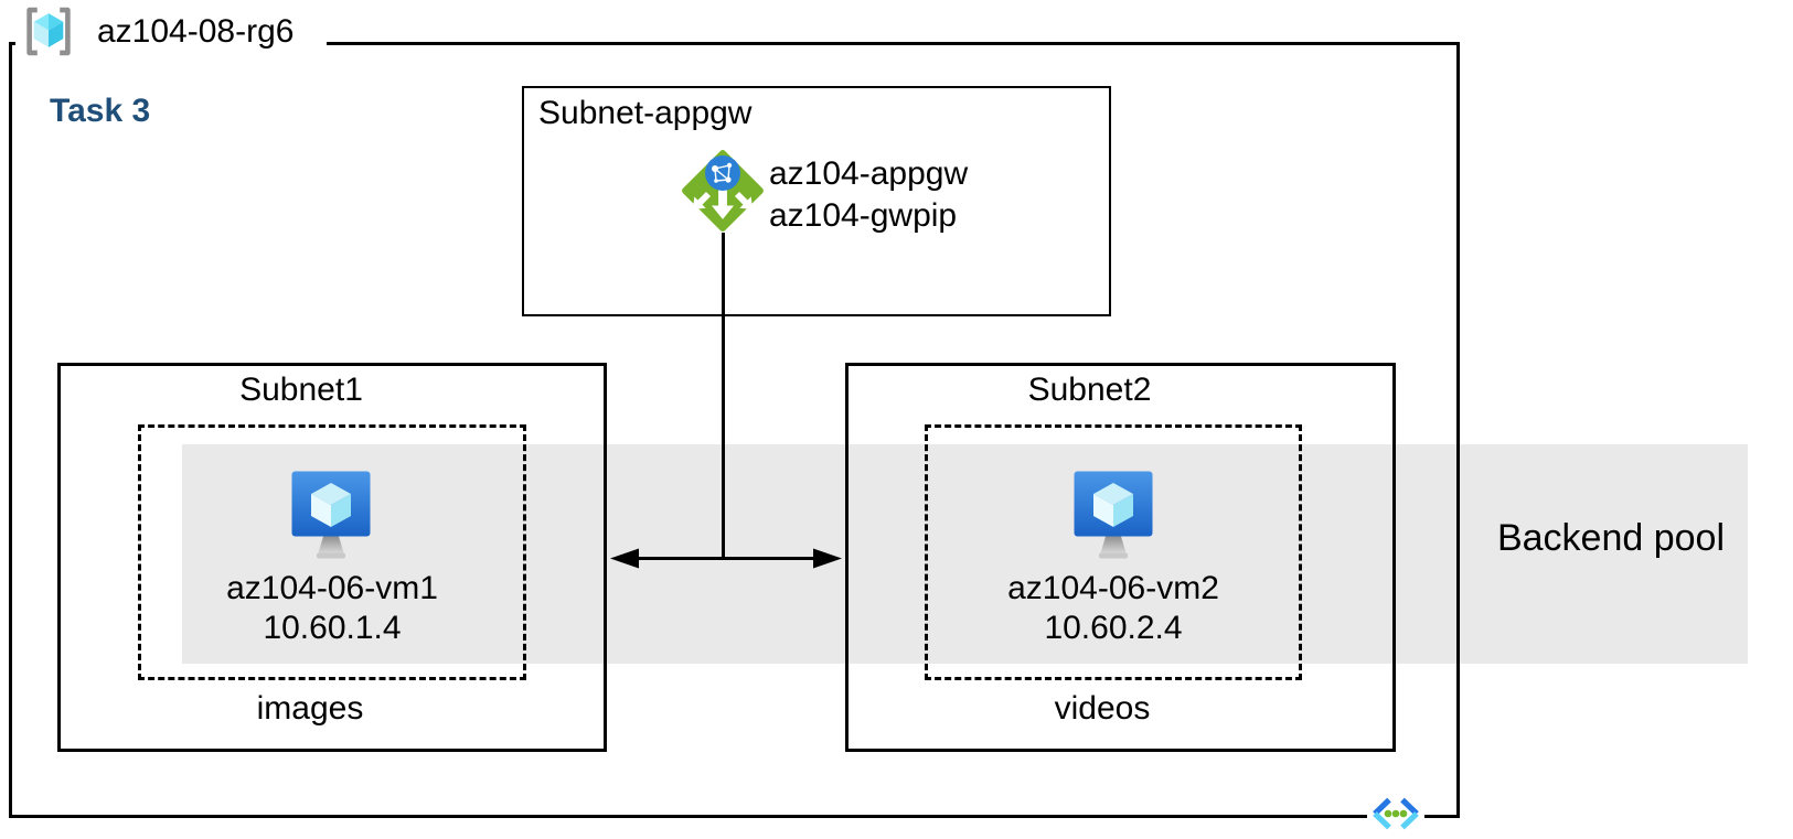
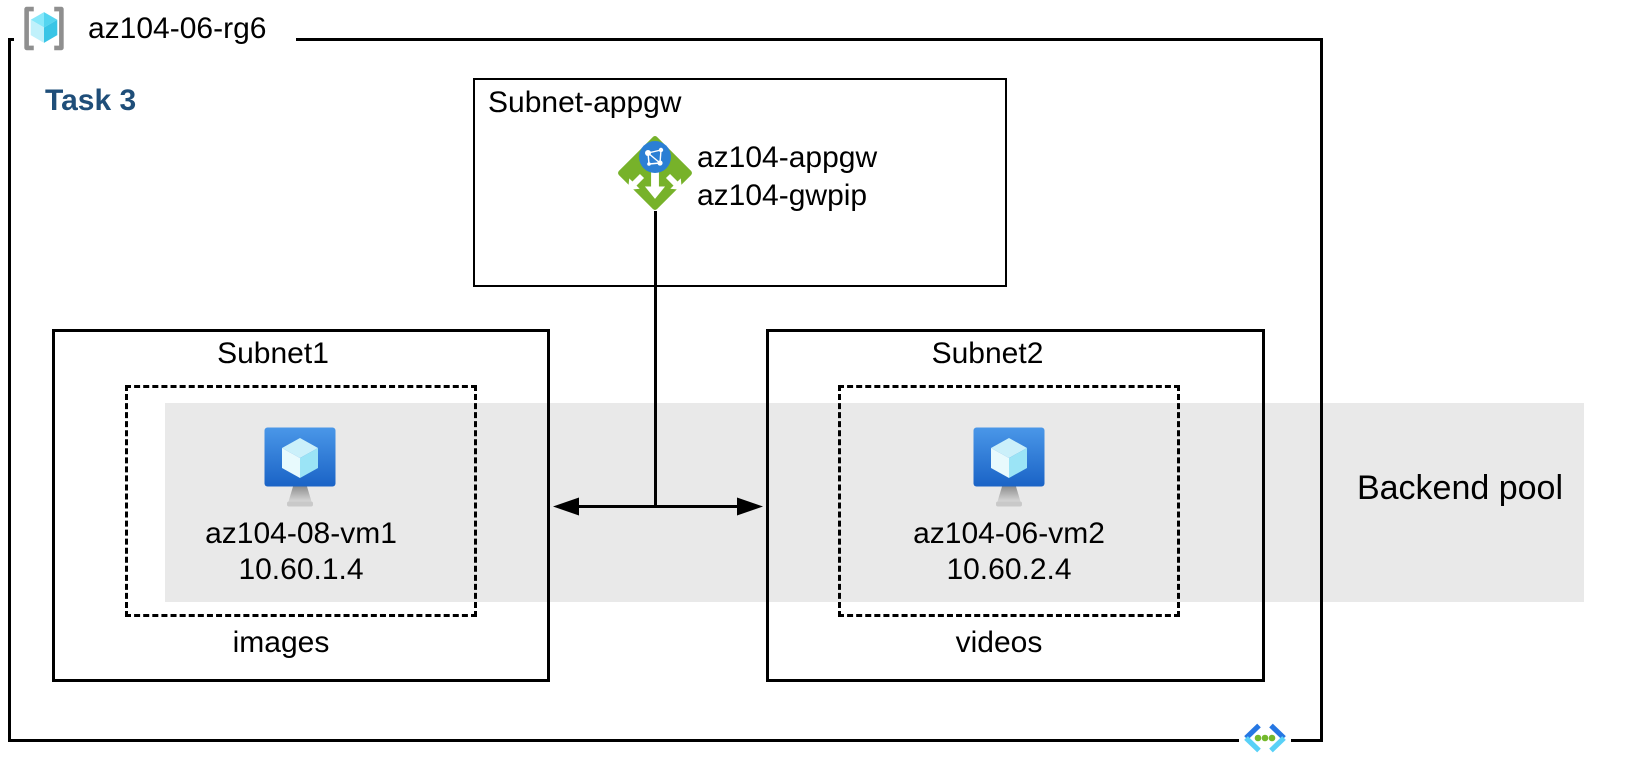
  Backend pool
- az104-08-rg6
+ az104-06-rg6
  Task 3
  Subnet-appgw
  az104-appgw
  az104-gwpip
  Subnet1
- az104-06-vm1
+ az104-08-vm1
  10.60.1.4
  images
  Subnet2
  az104-06-vm2
  10.60.2.4
  videos
